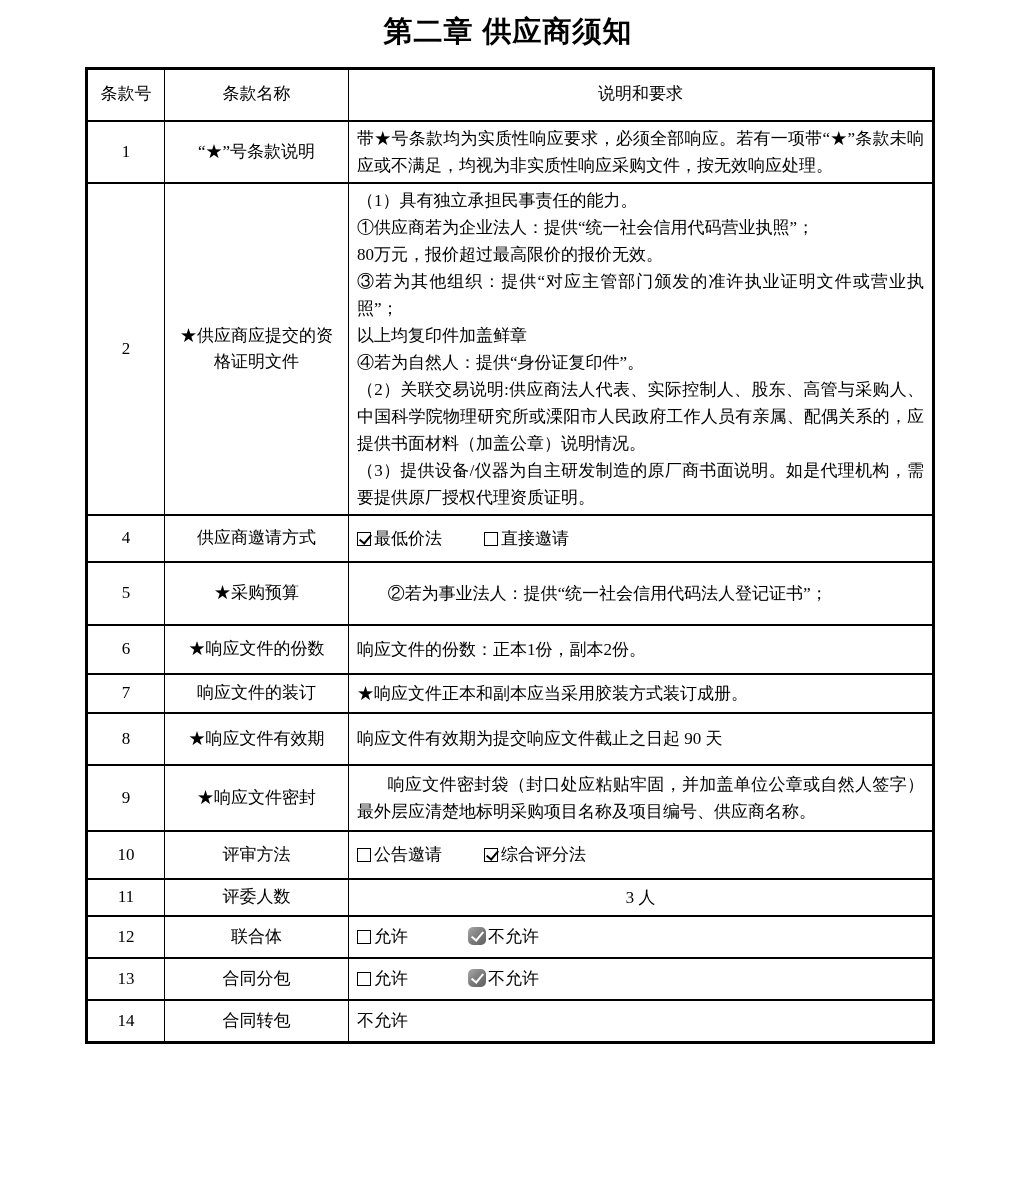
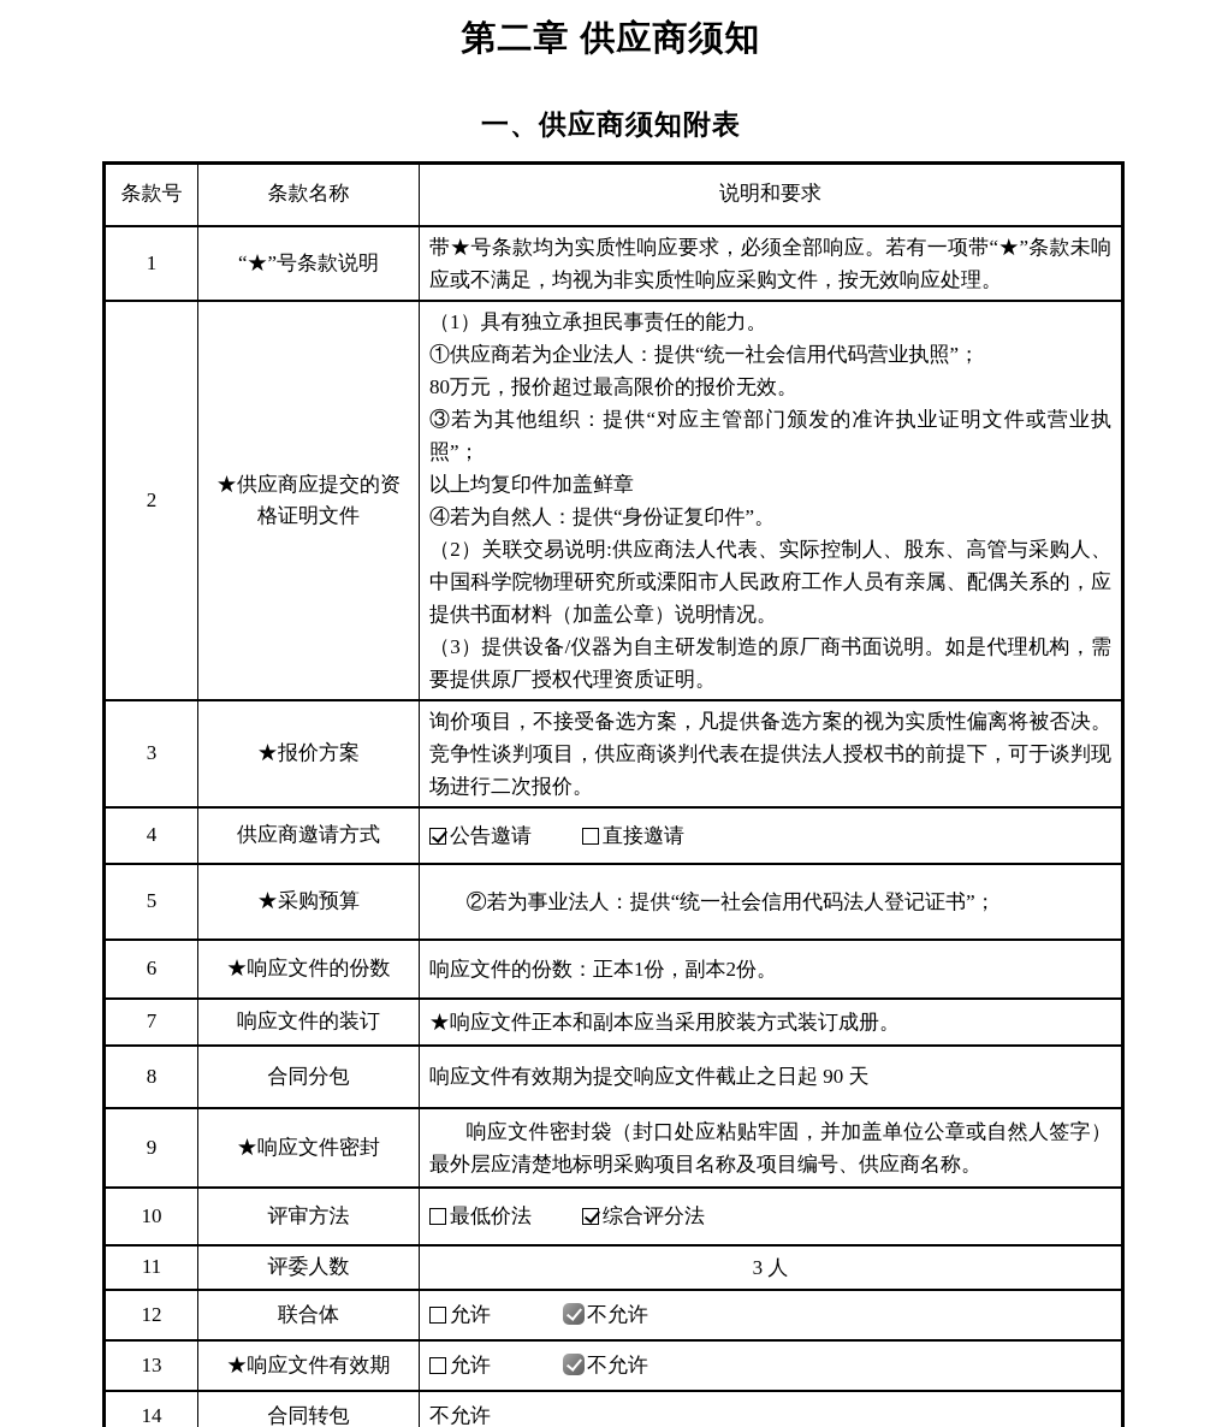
  第二章 供应商须知
+ 一、供应商须知附表
  条款号	条款名称	说明和要求
  1	“★”号条款说明	带★号条款均为实质性响应要求，必须全部响应。若有一项带“★”条款未响应或不满足，均视为非实质性响应采购文件，按无效响应处理。
  2	★供应商应提交的资格证明文件	（1）具有独立承担民事责任的能力。①供应商若为企业法人：提供“统一社会信用代码营业执照”；80万元，报价超过最高限价的报价无效。③若为其他组织：提供“对应主管部门颁发的准许执业证明文件或营业执照”；以上均复印件加盖鲜章④若为自然人：提供“身份证复印件”。（2）关联交易说明:供应商法人代表、实际控制人、股东、高管与采购人、中国科学院物理研究所或溧阳市人民政府工作人员有亲属、配偶关系的，应提供书面材料（加盖公章）说明情况。（3）提供设备/仪器为自主研发制造的原厂商书面说明。如是代理机构，需要提供原厂授权代理资质证明。
+ 3	★报价方案	询价项目，不接受备选方案，凡提供备选方案的视为实质性偏离将被否决。竞争性谈判项目，供应商谈判代表在提供法人授权书的前提下，可于谈判现场进行二次报价。
- 4	供应商邀请方式	最低价法 直接邀请
+ 4	供应商邀请方式	公告邀请 直接邀请
  5	★采购预算	②若为事业法人：提供“统一社会信用代码法人登记证书”；
  6	★响应文件的份数	响应文件的份数：正本1份，副本2份。
  7	响应文件的装订	★响应文件正本和副本应当采用胶装方式装订成册。
- 8	★响应文件有效期	响应文件有效期为提交响应文件截止之日起 90 天
+ 8	合同分包	响应文件有效期为提交响应文件截止之日起 90 天
  9	★响应文件密封	响应文件密封袋（封口处应粘贴牢固，并加盖单位公章或自然人签字）最外层应清楚地标明采购项目名称及项目编号、供应商名称。
- 10	评审方法	公告邀请 综合评分法
+ 10	评审方法	最低价法 综合评分法
  11	评委人数	3 人
  12	联合体	允许 不允许
- 13	合同分包	允许 不允许
+ 13	★响应文件有效期	允许 不允许
  14	合同转包	不允许
